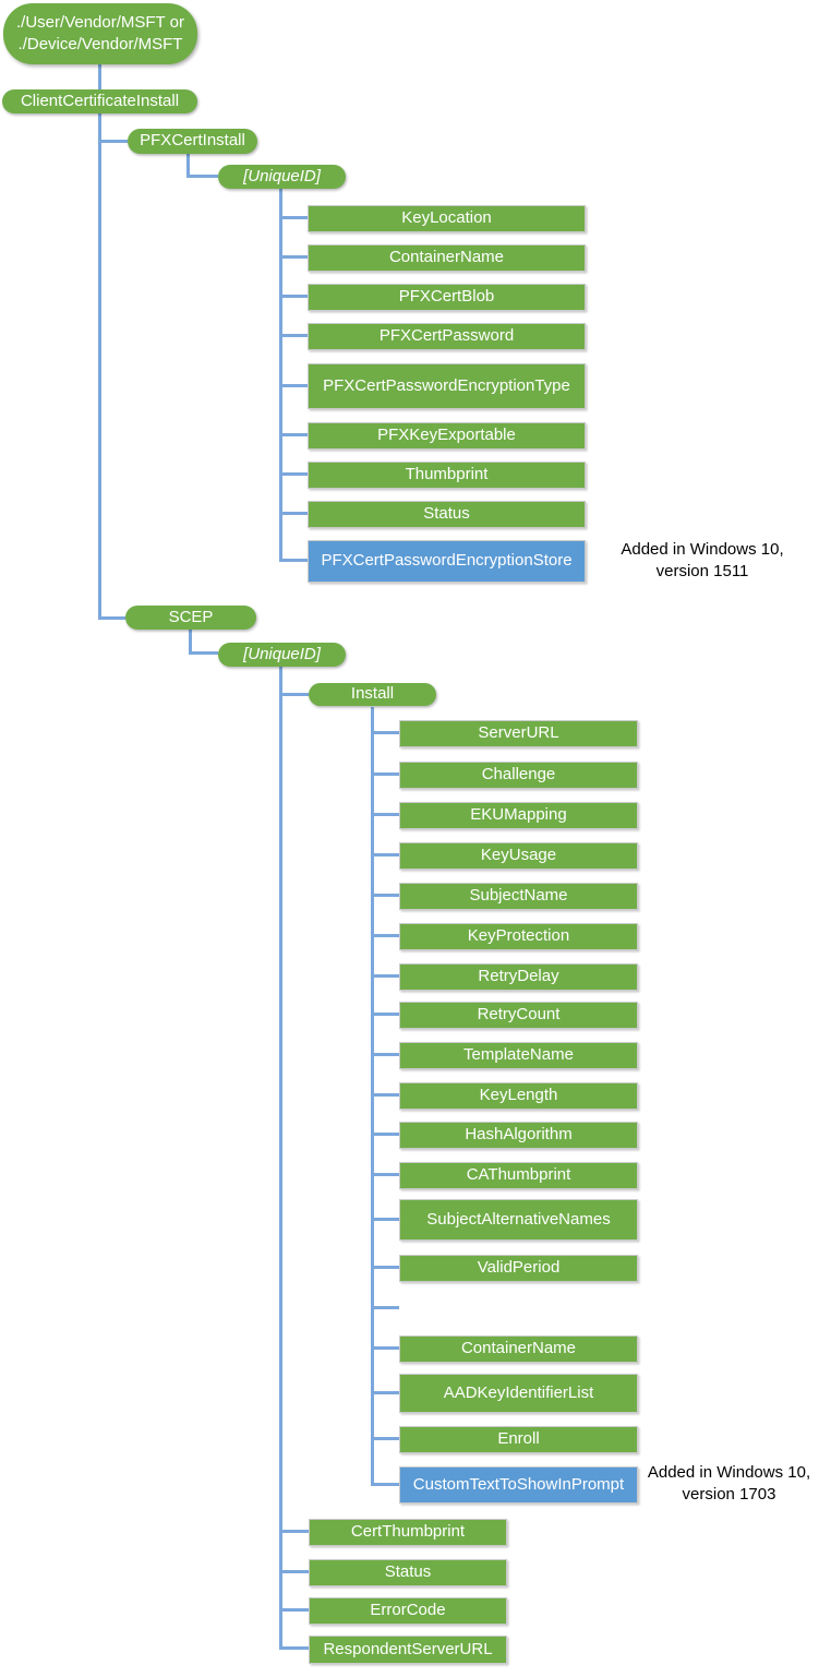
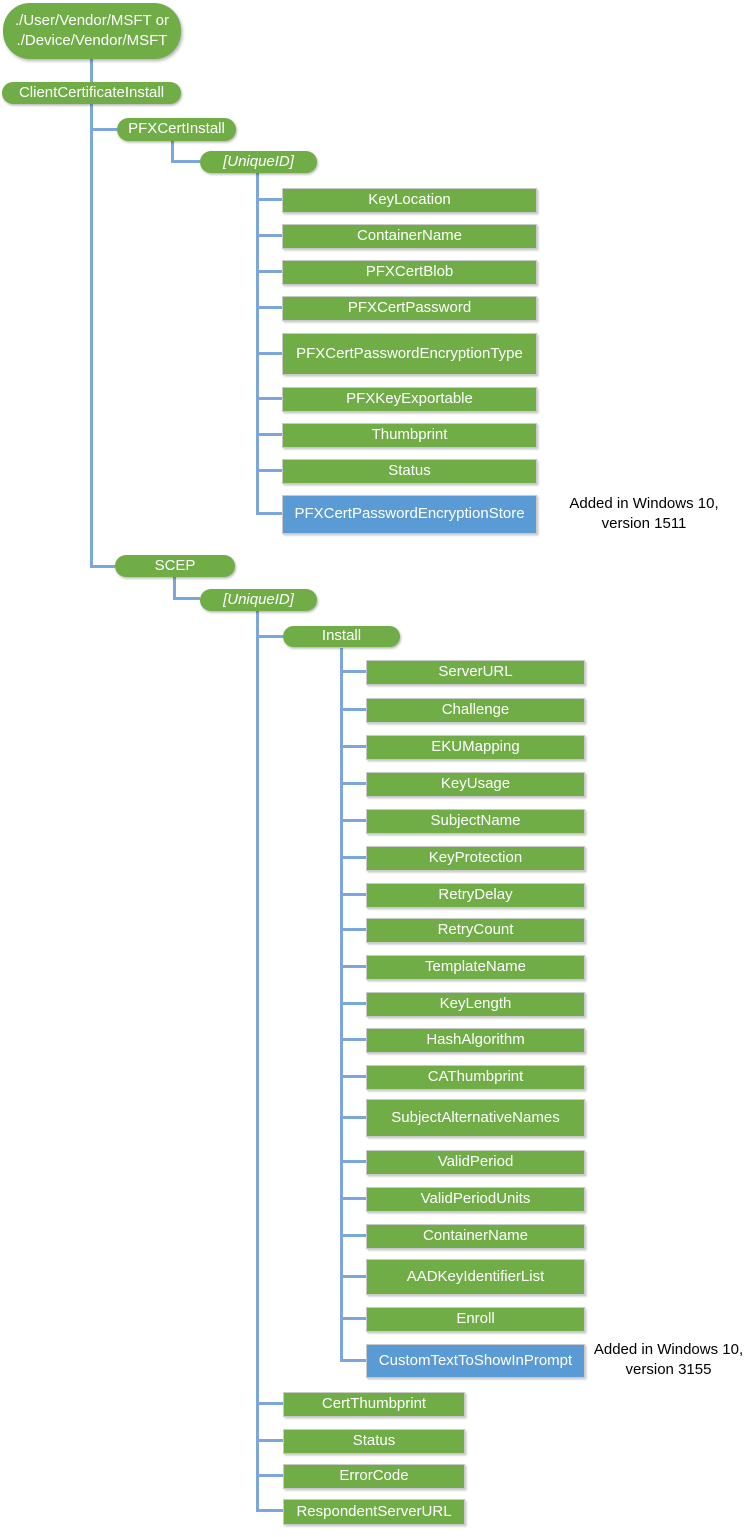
  ./User/Vendor/MSFT or
  ./Device/Vendor/MSFT
  ClientCertificateInstall
  PFXCertInstall
  [UniqueID]
  SCEP
  [UniqueID]
  Install
  KeyLocation
  ContainerName
  PFXCertBlob
  PFXCertPassword
  PFXCertPasswordEncryptionType
  PFXKeyExportable
  Thumbprint
  Status
  PFXCertPasswordEncryptionStore
  Added in Windows 10,
  version 1511
  ServerURL
  Challenge
  EKUMapping
  KeyUsage
  SubjectName
  KeyProtection
  RetryDelay
  RetryCount
  TemplateName
  KeyLength
  HashAlgorithm
  CAThumbprint
  SubjectAlternativeNames
  ValidPeriod
+ ValidPeriodUnits
  ContainerName
  AADKeyIdentifierList
  Enroll
  CustomTextToShowInPrompt
  Added in Windows 10,
- version 1703
+ version 3155
  CertThumbprint
  Status
  ErrorCode
  RespondentServerURL
